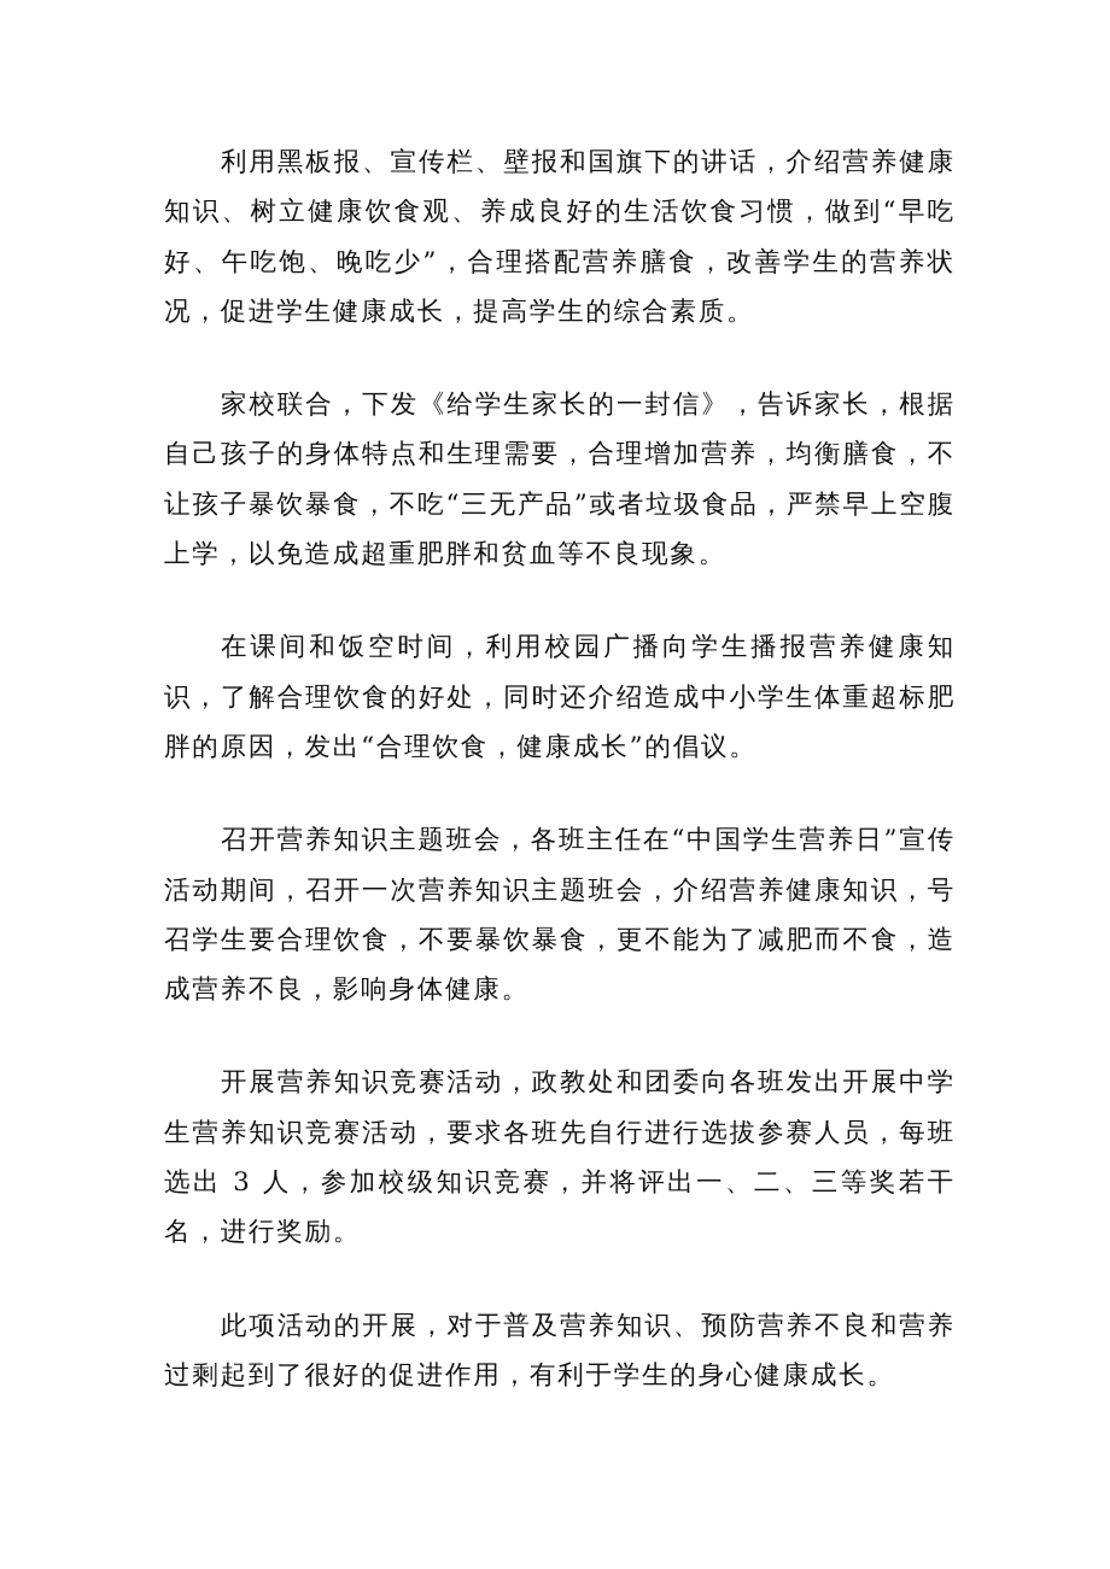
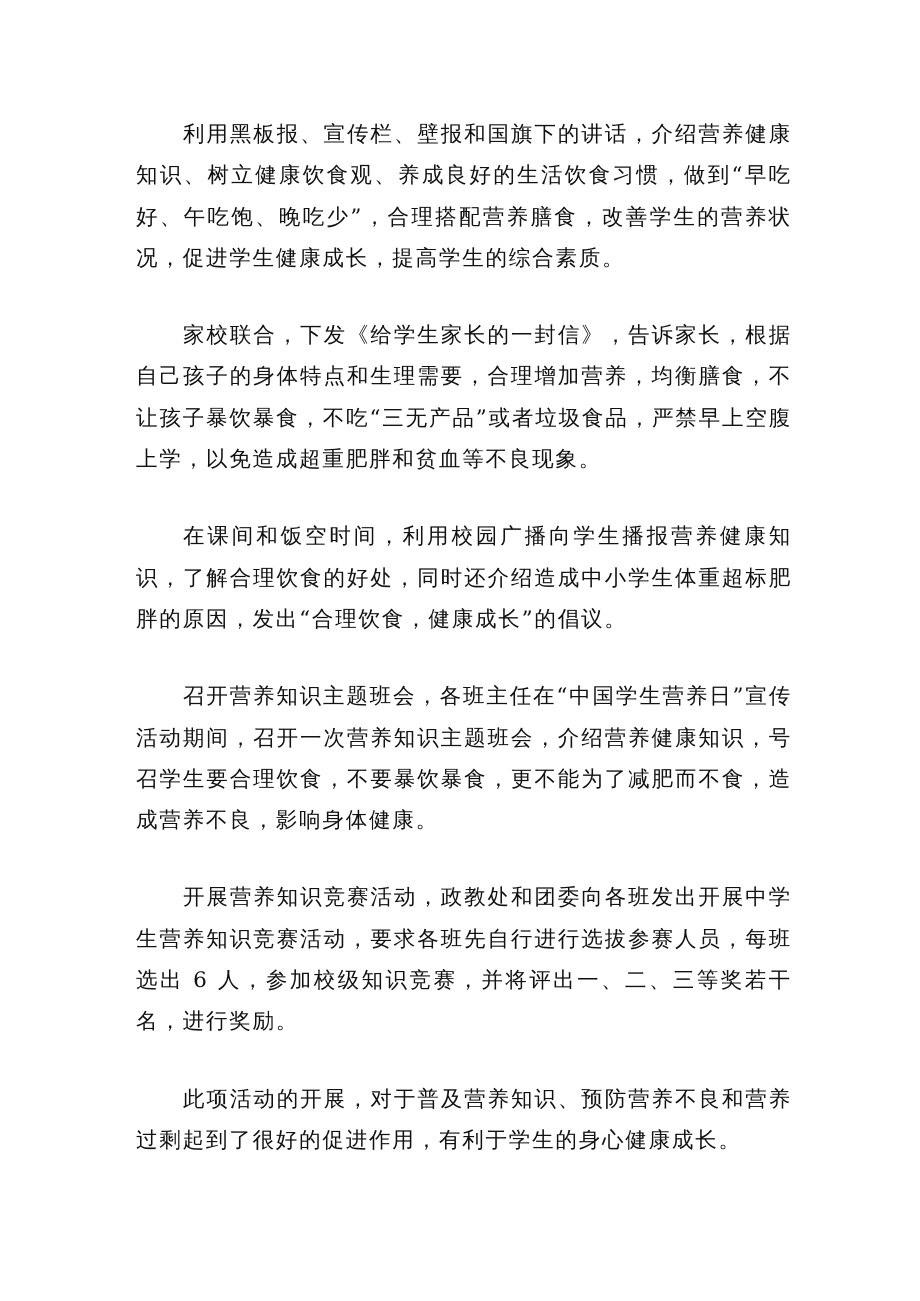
  利用黑板报、宣传栏、壁报和国旗下的讲话，介绍营养健康知识、树立健康饮食观、养成良好的生活饮食习惯，做到“早吃好、午吃饱、晚吃少”，合理搭配营养膳食，改善学生的营养状况，促进学生健康成长，提高学生的综合素质。
  家校联合，下发《给学生家长的一封信》，告诉家长，根据自己孩子的身体特点和生理需要，合理增加营养，均衡膳食，不让孩子暴饮暴食，不吃“三无产品”或者垃圾食品，严禁早上空腹上学，以免造成超重肥胖和贫血等不良现象。
  在课间和饭空时间，利用校园广播向学生播报营养健康知识，了解合理饮食的好处，同时还介绍造成中小学生体重超标肥胖的原因，发出“合理饮食，健康成长”的倡议。
  召开营养知识主题班会，各班主任在“中国学生营养日”宣传活动期间，召开一次营养知识主题班会，介绍营养健康知识，号召学生要合理饮食，不要暴饮暴食，更不能为了减肥而不食，造成营养不良，影响身体健康。
- 开展营养知识竞赛活动，政教处和团委向各班发出开展中学生营养知识竞赛活动，要求各班先自行进行选拔参赛人员，每班选出 3 人，参加校级知识竞赛，并将评出一、二、三等奖若干名，进行奖励。
+ 开展营养知识竞赛活动，政教处和团委向各班发出开展中学生营养知识竞赛活动，要求各班先自行进行选拔参赛人员，每班选出 6 人，参加校级知识竞赛，并将评出一、二、三等奖若干名，进行奖励。
  此项活动的开展，对于普及营养知识、预防营养不良和营养过剩起到了很好的促进作用，有利于学生的身心健康成长。
